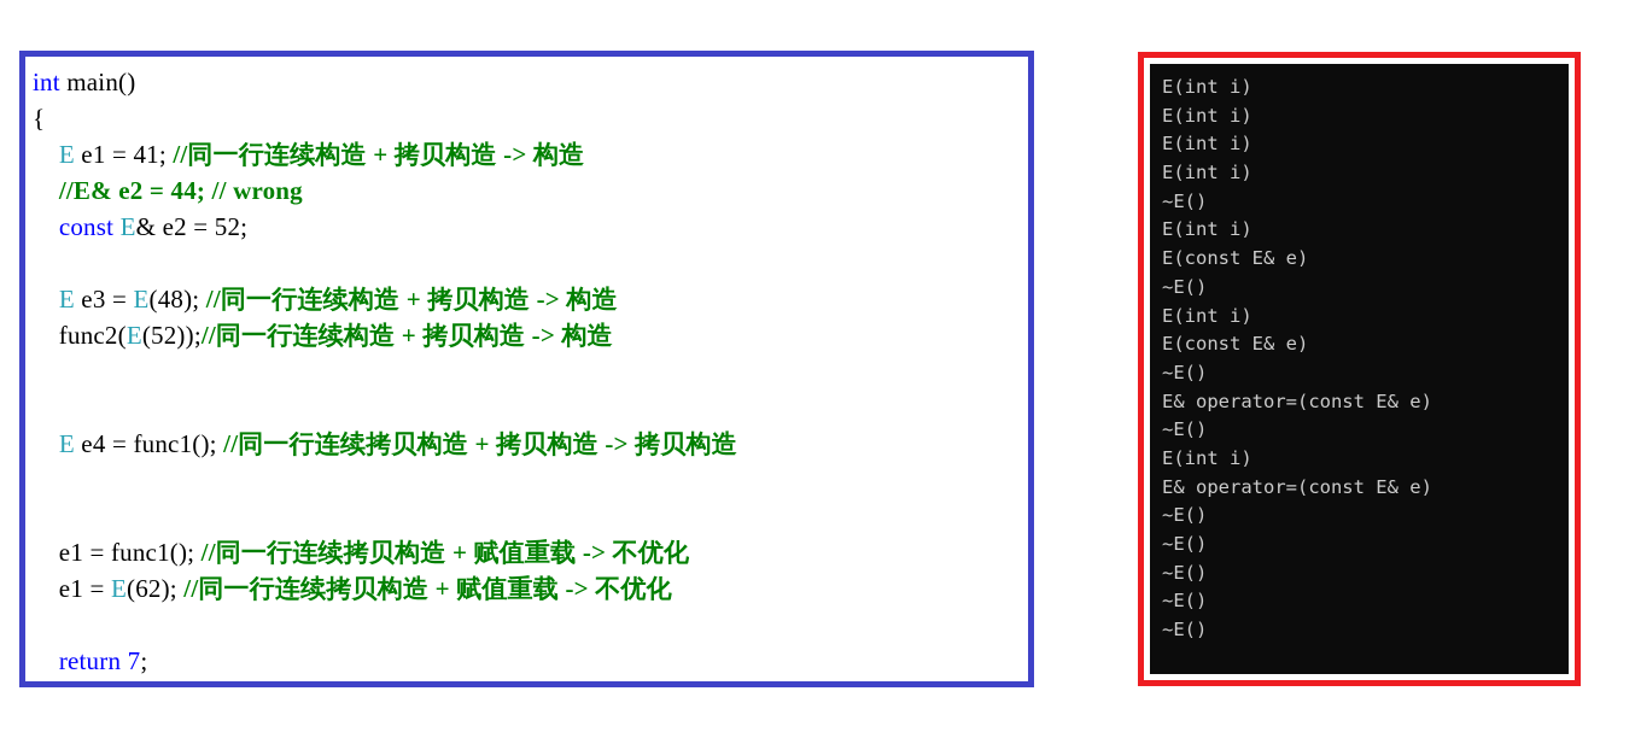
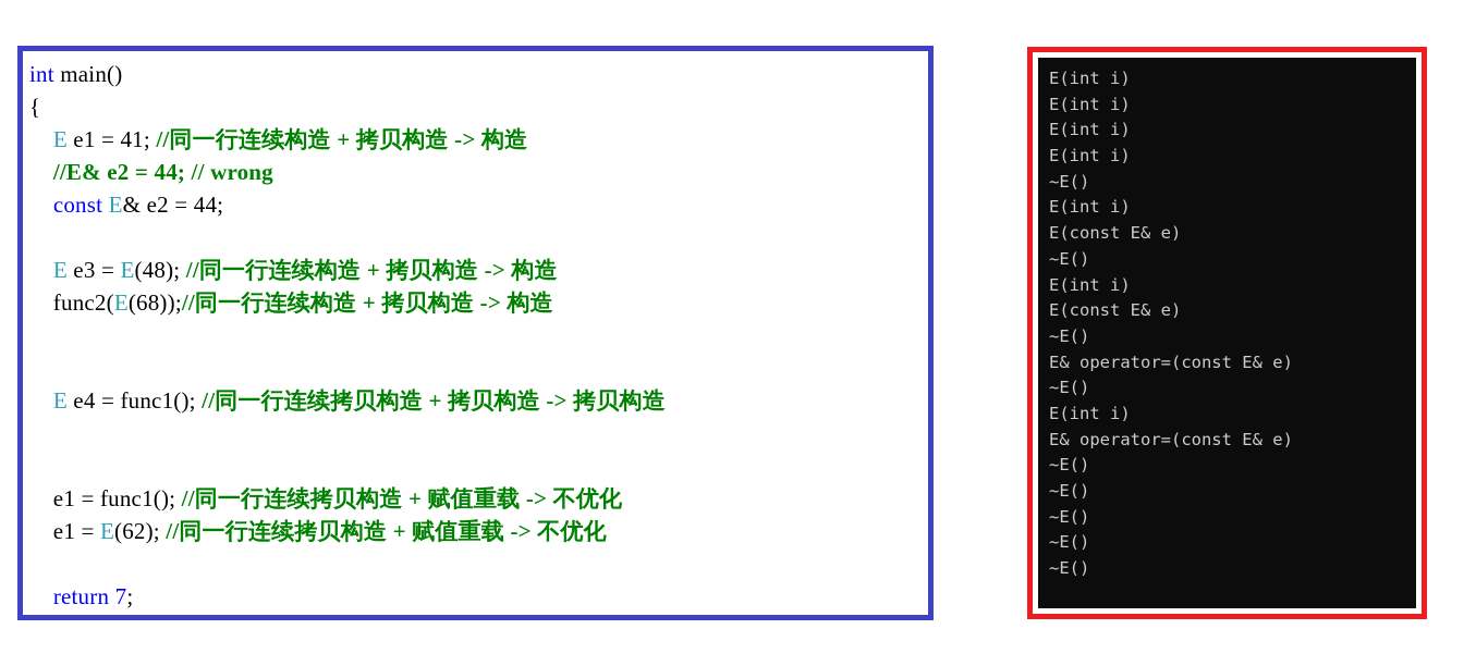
  int main()
  {
  E e1 = 41; //同一行连续构造 + 拷贝构造 -> 构造
  //E& e2 = 44; // wrong
- const E& e2 = 52;
+ const E& e2 = 44;
  E e3 = E(48); //同一行连续构造 + 拷贝构造 -> 构造
- func2(E(52));//同一行连续构造 + 拷贝构造 -> 构造
+ func2(E(68));//同一行连续构造 + 拷贝构造 -> 构造
  E e4 = func1(); //同一行连续拷贝构造 + 拷贝构造 -> 拷贝构造
  e1 = func1(); //同一行连续拷贝构造 + 赋值重载 -> 不优化
  e1 = E(62); //同一行连续拷贝构造 + 赋值重载 -> 不优化
  return 7;
  E(int i)
  E(int i)
  E(int i)
  E(int i)
  ~E()
  E(int i)
  E(const E& e)
  ~E()
  E(int i)
  E(const E& e)
  ~E()
  E& operator=(const E& e)
  ~E()
  E(int i)
  E& operator=(const E& e)
  ~E()
  ~E()
  ~E()
  ~E()
  ~E()
